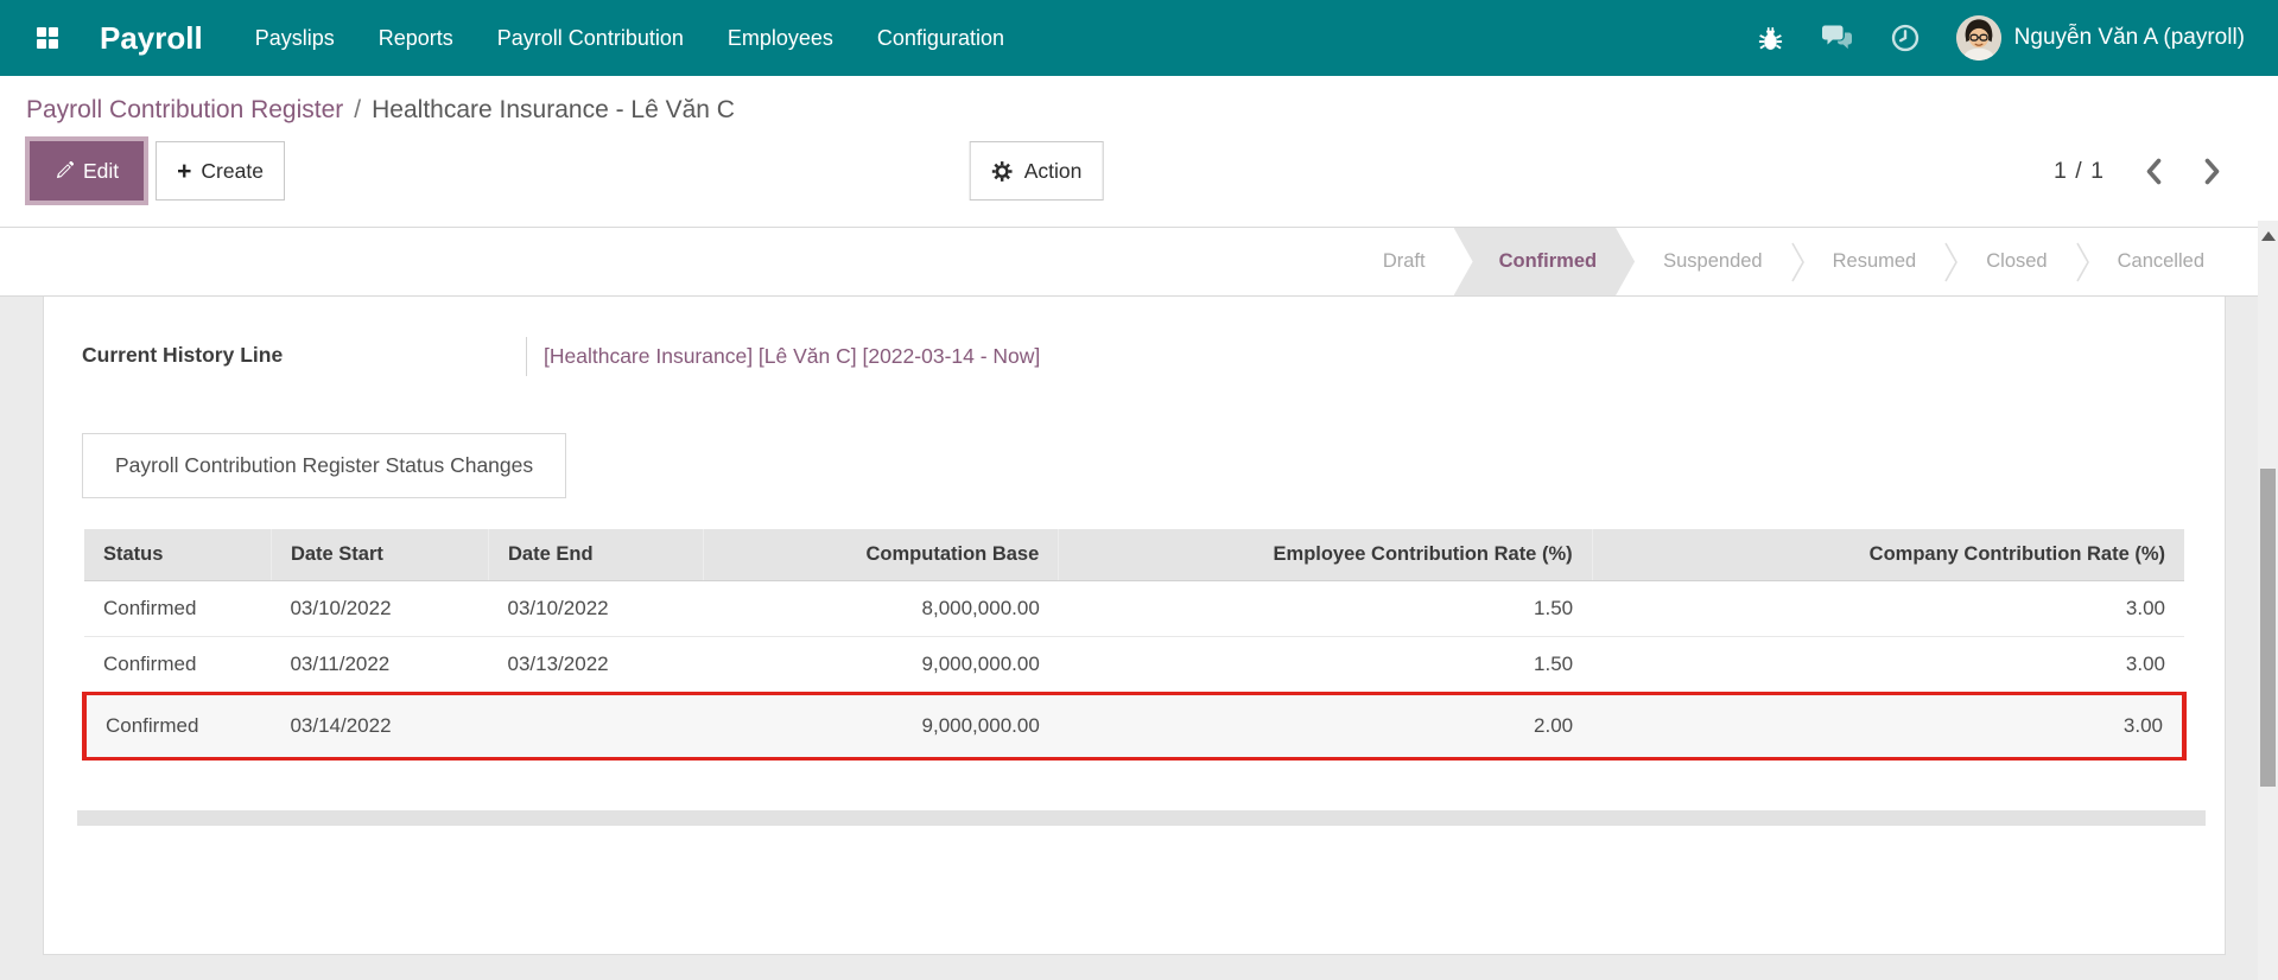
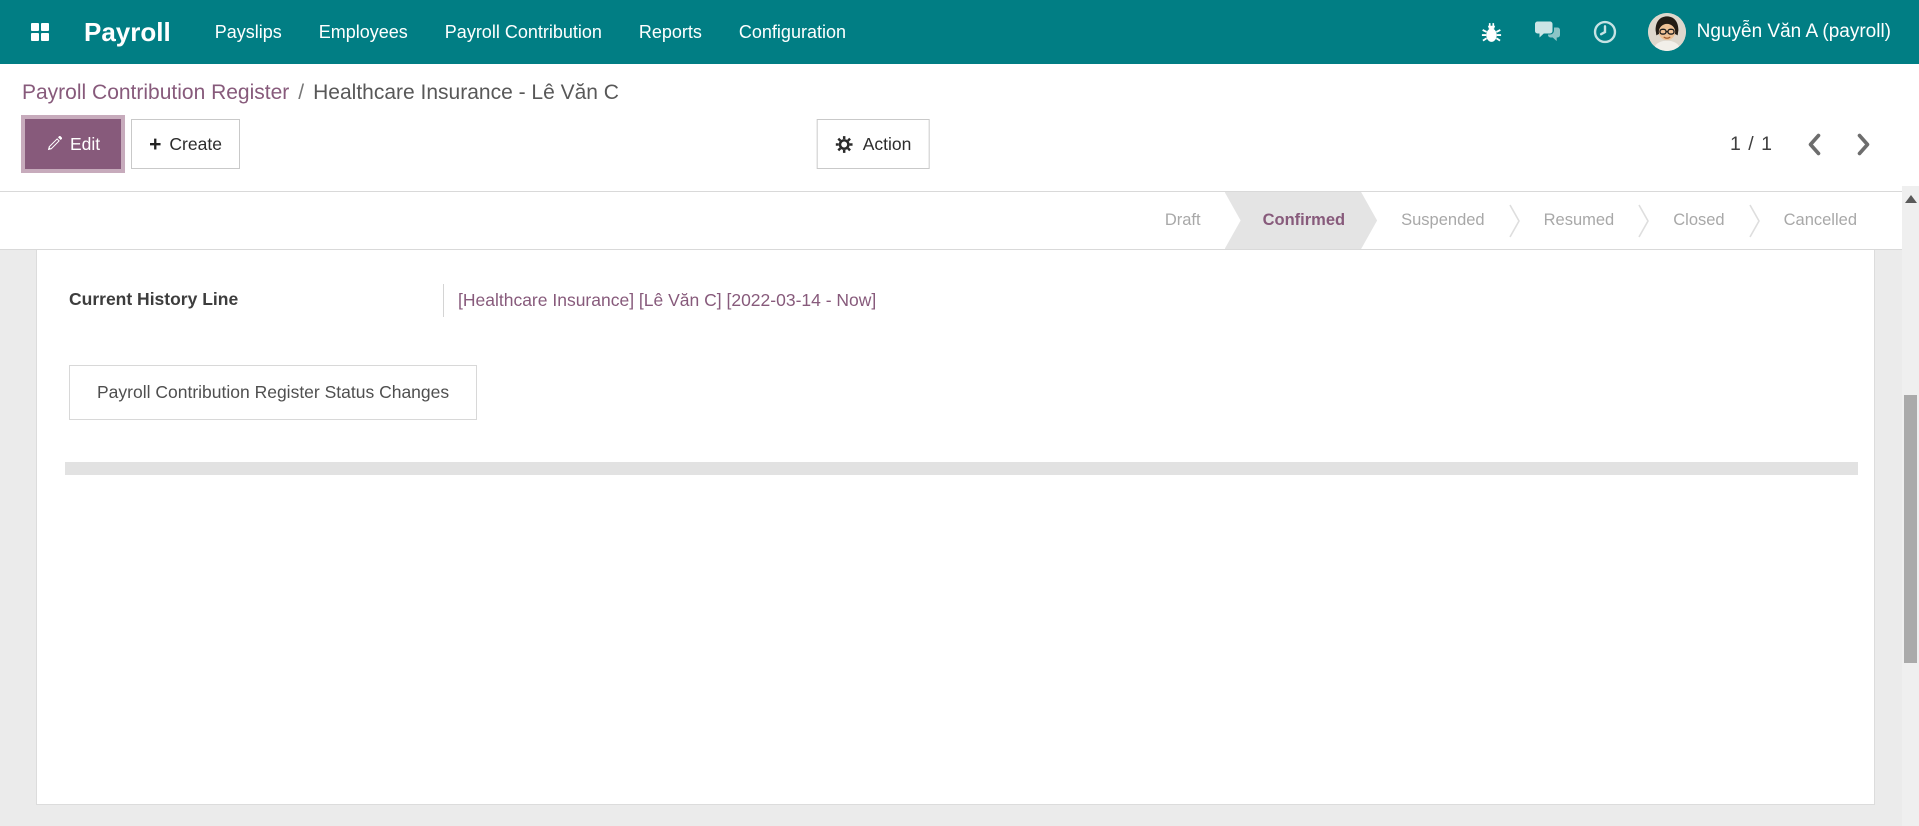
  Payroll
  Payslips
- Reports
+ Employees
  Payroll Contribution
- Employees
+ Reports
  Configuration
  Nguyễn Văn A (payroll)
  Payroll Contribution Register / Healthcare Insurance - Lê Văn C
  Edit
  +
  Create
  Action
  1 / 1
  Draft
  Confirmed
  Suspended
  Resumed
  Closed
  Cancelled
  Current History Line
  [Healthcare Insurance] [Lê Văn C] [2022-03-14 - Now]
  Payroll Contribution Register Status Changes
- Status	Date Start	Date End	Computation Base	Employee Contribution Rate (%)	Company Contribution Rate (%)
- Confirmed	03/10/2022	03/10/2022	8,000,000.00	1.50	3.00
- Confirmed	03/11/2022	03/13/2022	9,000,000.00	1.50	3.00
- Confirmed	03/14/2022		9,000,000.00	2.00	3.00
